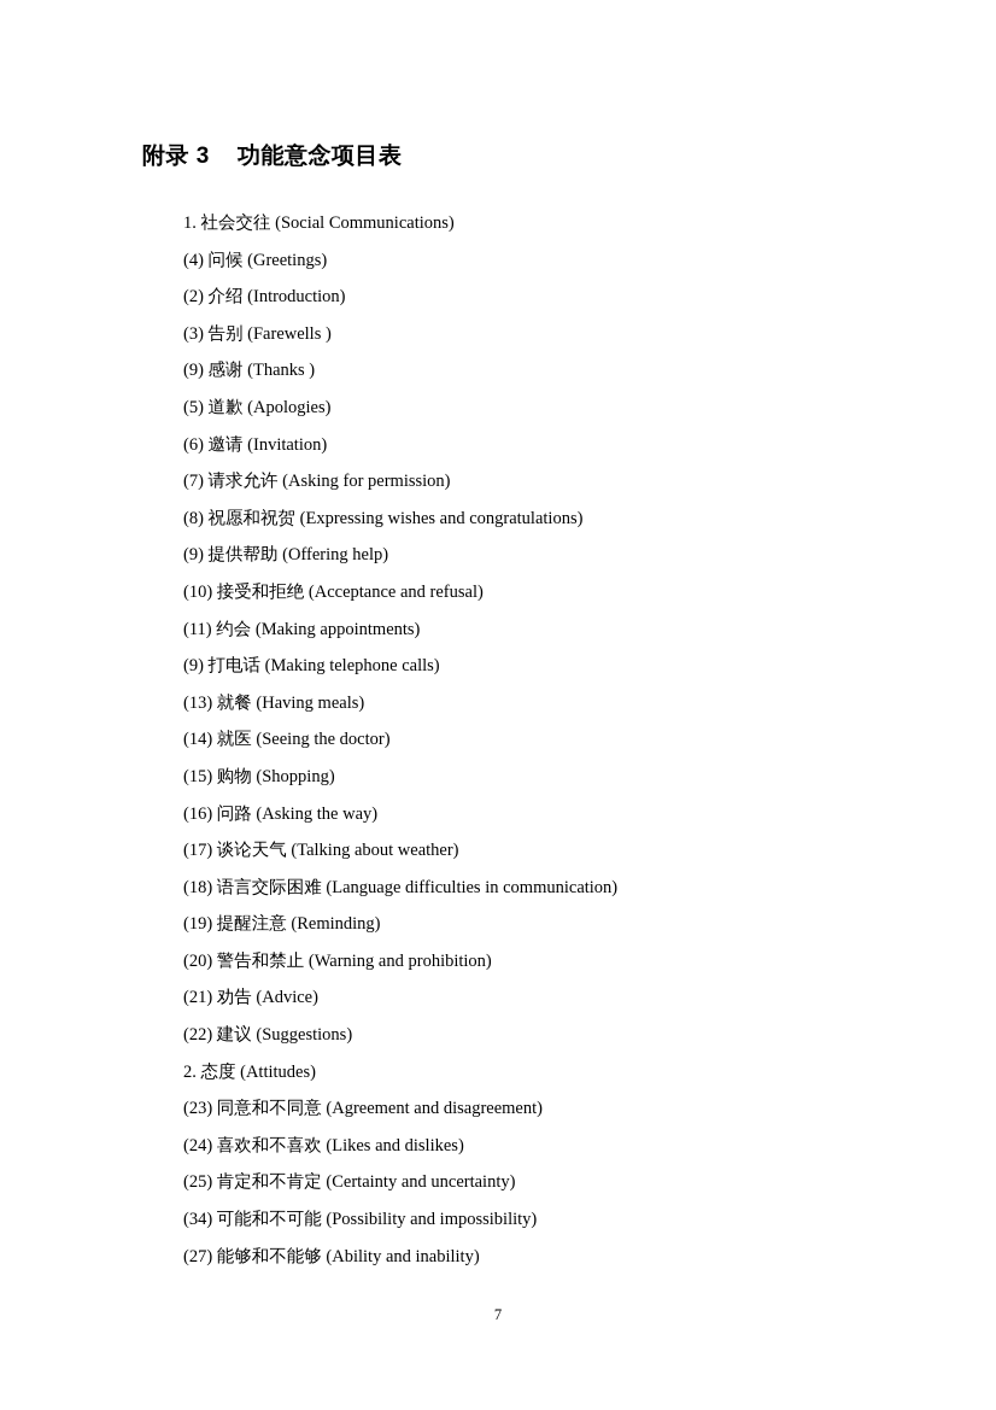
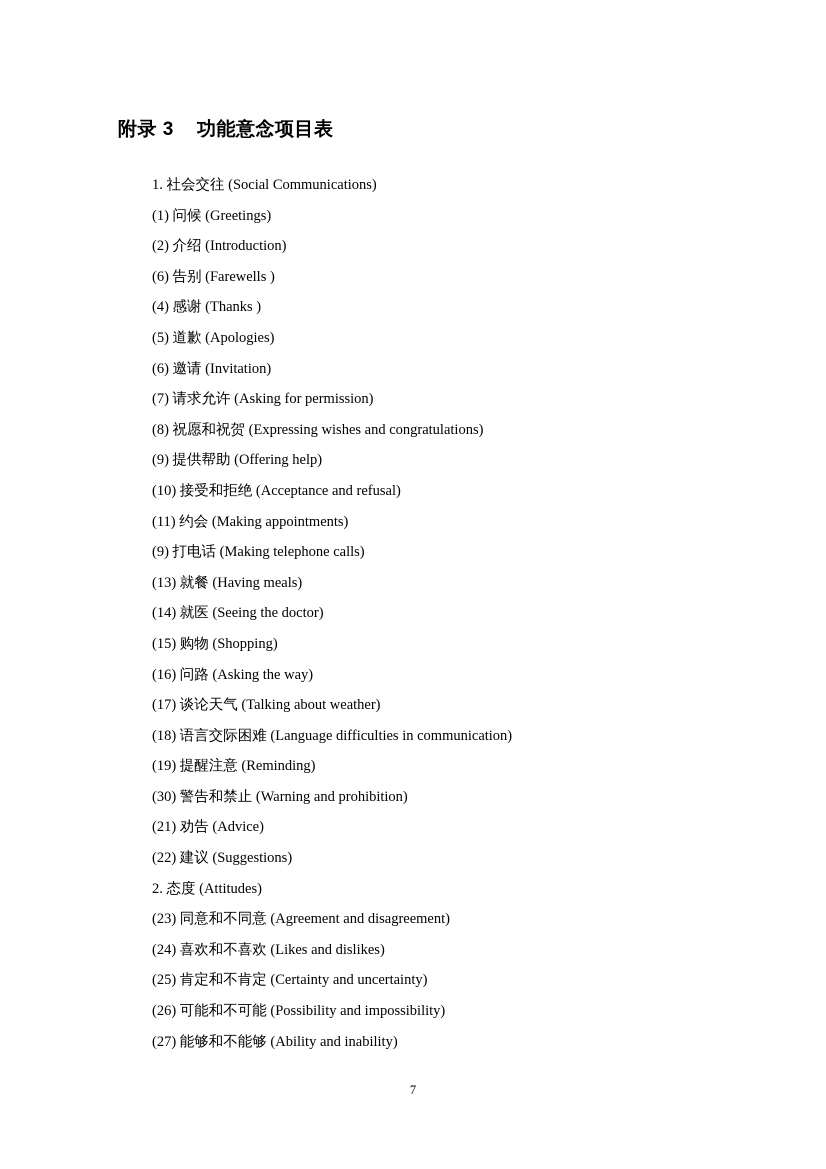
  附录 3 功能意念项目表
  1. 社会交往 (Social Communications)
- (4) 问候 (Greetings)
+ (1) 问候 (Greetings)
  (2) 介绍 (Introduction)
- (3) 告别 (Farewells )
+ (6) 告别 (Farewells )
- (9) 感谢 (Thanks )
+ (4) 感谢 (Thanks )
  (5) 道歉 (Apologies)
  (6) 邀请 (Invitation)
  (7) 请求允许 (Asking for permission)
  (8) 祝愿和祝贺 (Expressing wishes and congratulations)
  (9) 提供帮助 (Offering help)
  (10) 接受和拒绝 (Acceptance and refusal)
  (11) 约会 (Making appointments)
  (9) 打电话 (Making telephone calls)
  (13) 就餐 (Having meals)
  (14) 就医 (Seeing the doctor)
  (15) 购物 (Shopping)
  (16) 问路 (Asking the way)
  (17) 谈论天气 (Talking about weather)
  (18) 语言交际困难 (Language difficulties in communication)
  (19) 提醒注意 (Reminding)
- (20) 警告和禁止 (Warning and prohibition)
+ (30) 警告和禁止 (Warning and prohibition)
  (21) 劝告 (Advice)
  (22) 建议 (Suggestions)
  2. 态度 (Attitudes)
  (23) 同意和不同意 (Agreement and disagreement)
  (24) 喜欢和不喜欢 (Likes and dislikes)
  (25) 肯定和不肯定 (Certainty and uncertainty)
- (34) 可能和不可能 (Possibility and impossibility)
+ (26) 可能和不可能 (Possibility and impossibility)
  (27) 能够和不能够 (Ability and inability)
  7
